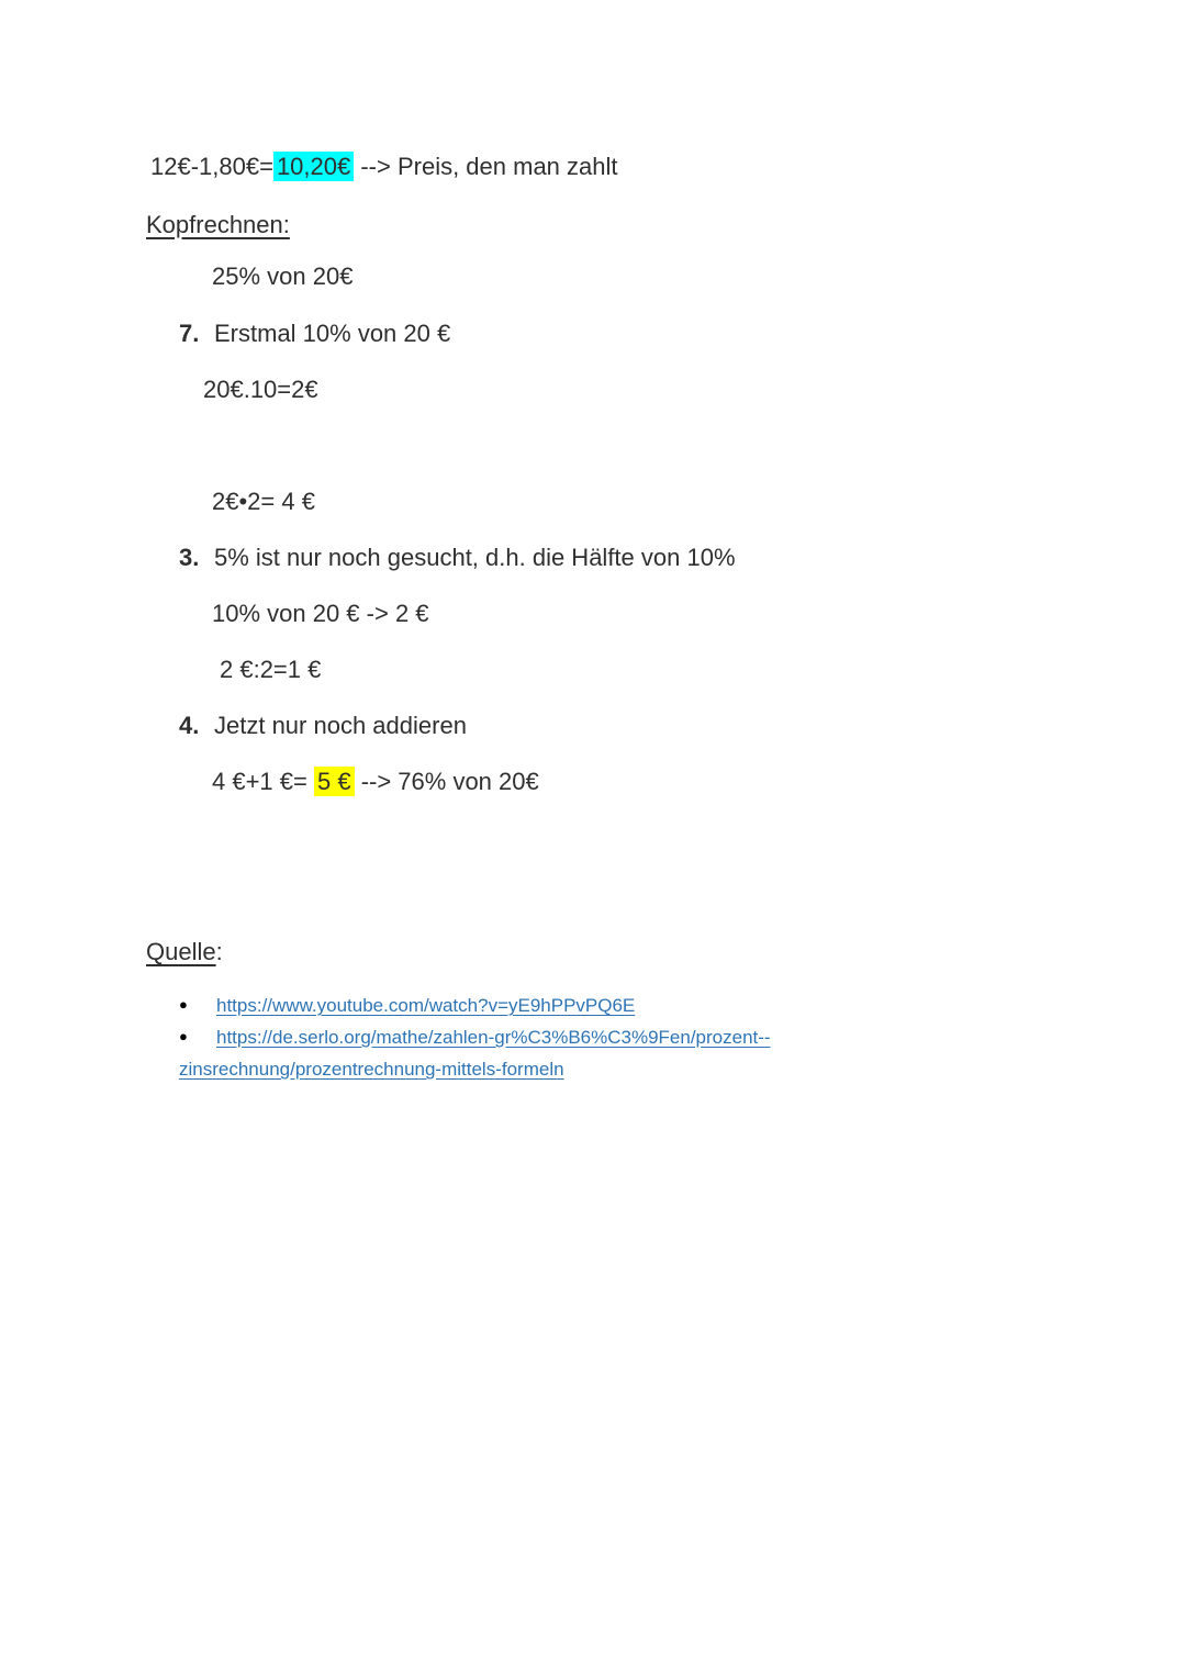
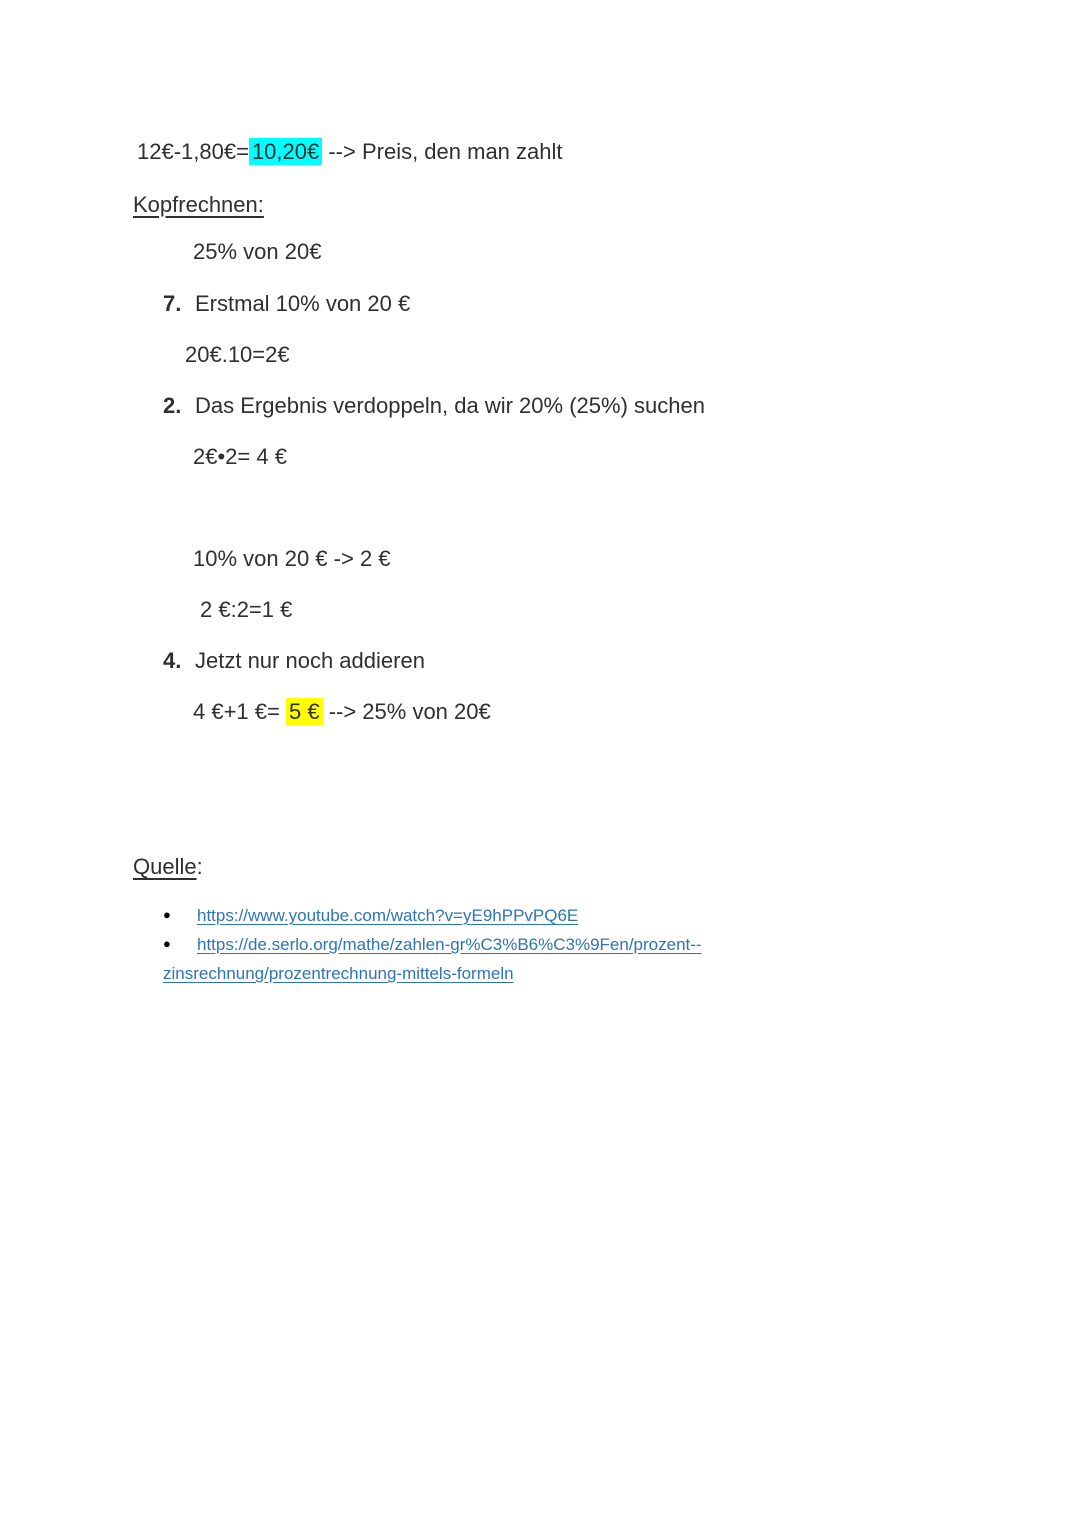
  12€-1,80€=10,20€ --> Preis, den man zahlt
  Kopfrechnen:
  25% von 20€
  7. Erstmal 10% von 20 €
  20€.10=2€
+ 2. Das Ergebnis verdoppeln, da wir 20% (25%) suchen
  2€•2= 4 €
- 3. 5% ist nur noch gesucht, d.h. die Hälfte von 10%
  10% von 20 € -> 2 €
  2 €:2=1 €
  4. Jetzt nur noch addieren
- 4 €+1 €= 5 € --> 76% von 20€
+ 4 €+1 €= 5 € --> 25% von 20€
  Quelle:
  ● https://www.youtube.com/watch?v=yE9hPPvPQ6E
  ● https://de.serlo.org/mathe/zahlen-gr%C3%B6%C3%9Fen/prozent--
  zinsrechnung/prozentrechnung-mittels-formeln
